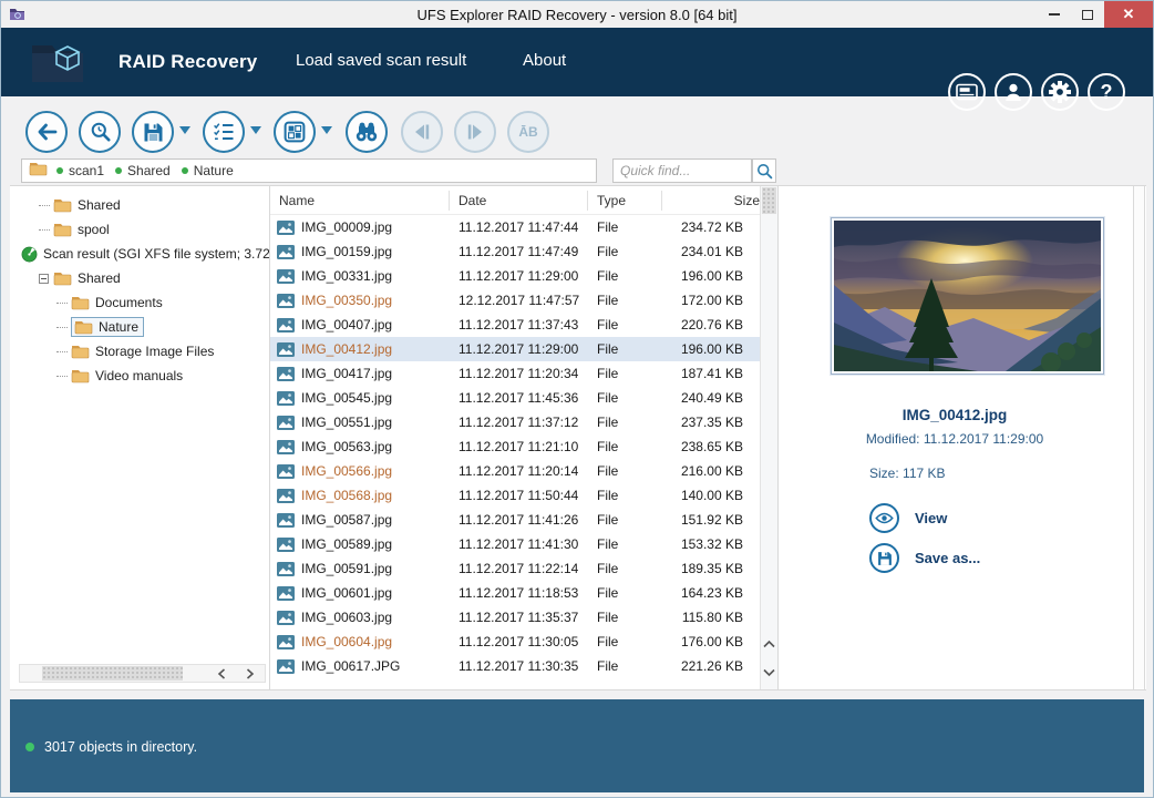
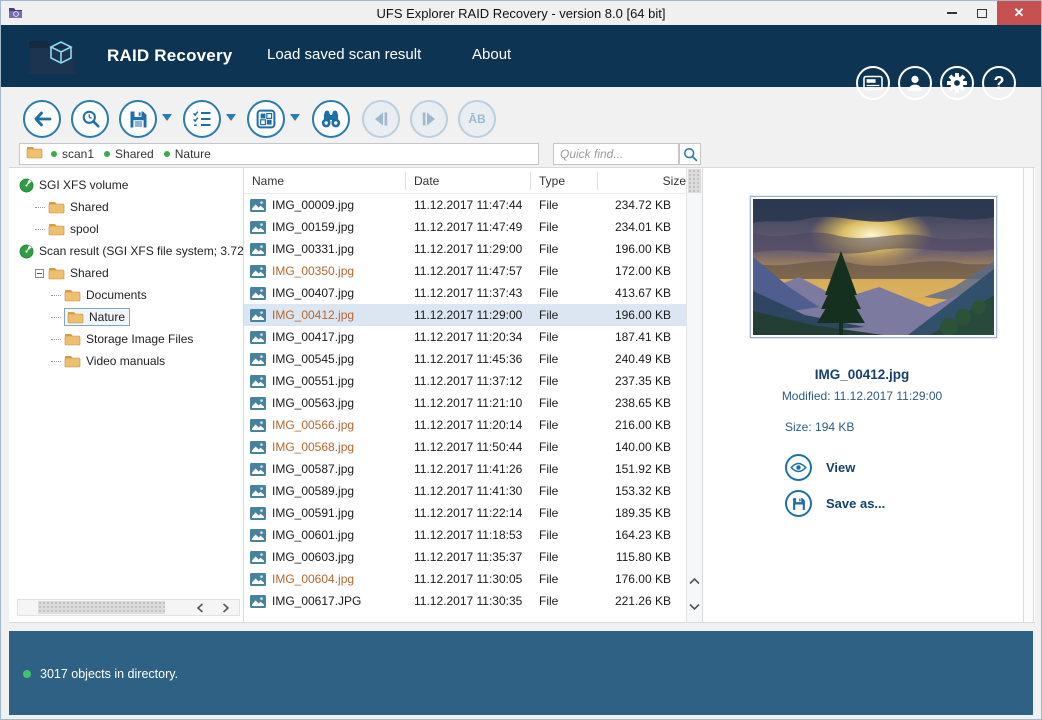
  UFS Explorer RAID Recovery - version 8.0 [64 bit]
  ✕
  RAID Recovery
  Load saved scan result
  About
  ?
  ĀB
  scan1
  Shared
  Nature
  Quick find...
+ SGI XFS volume
  Shared
  spool
  Scan result (SGI XFS file system; 3.72
  Shared
  Documents
  Nature
  Storage Image Files
  Video manuals
  Name
  Date
  Type
  Size
  IMG_00009.jpg
  11.12.2017 11:47:44
  File
  234.72 KB
  IMG_00159.jpg
  11.12.2017 11:47:49
  File
  234.01 KB
  IMG_00331.jpg
  11.12.2017 11:29:00
  File
  196.00 KB
  IMG_00350.jpg
- 12.12.2017 11:47:57
+ 11.12.2017 11:47:57
  File
  172.00 KB
  IMG_00407.jpg
  11.12.2017 11:37:43
  File
- 220.76 KB
+ 413.67 KB
  IMG_00412.jpg
  11.12.2017 11:29:00
  File
  196.00 KB
  IMG_00417.jpg
  11.12.2017 11:20:34
  File
  187.41 KB
  IMG_00545.jpg
  11.12.2017 11:45:36
  File
  240.49 KB
  IMG_00551.jpg
  11.12.2017 11:37:12
  File
  237.35 KB
  IMG_00563.jpg
  11.12.2017 11:21:10
  File
  238.65 KB
  IMG_00566.jpg
  11.12.2017 11:20:14
  File
  216.00 KB
  IMG_00568.jpg
  11.12.2017 11:50:44
  File
  140.00 KB
  IMG_00587.jpg
  11.12.2017 11:41:26
  File
  151.92 KB
  IMG_00589.jpg
  11.12.2017 11:41:30
  File
  153.32 KB
  IMG_00591.jpg
  11.12.2017 11:22:14
  File
  189.35 KB
  IMG_00601.jpg
  11.12.2017 11:18:53
  File
  164.23 KB
  IMG_00603.jpg
  11.12.2017 11:35:37
  File
  115.80 KB
  IMG_00604.jpg
  11.12.2017 11:30:05
  File
  176.00 KB
  IMG_00617.JPG
  11.12.2017 11:30:35
  File
  221.26 KB
  IMG_00412.jpg
  Modified: 11.12.2017 11:29:00
- Size: 117 KB
+ Size: 194 KB
  View
  Save as...
  3017 objects in directory.
